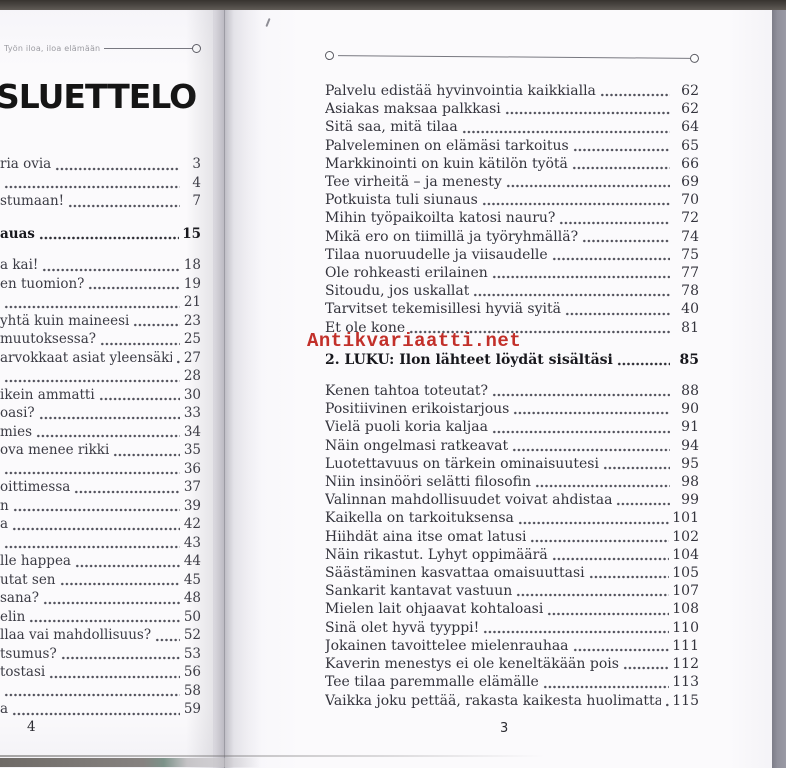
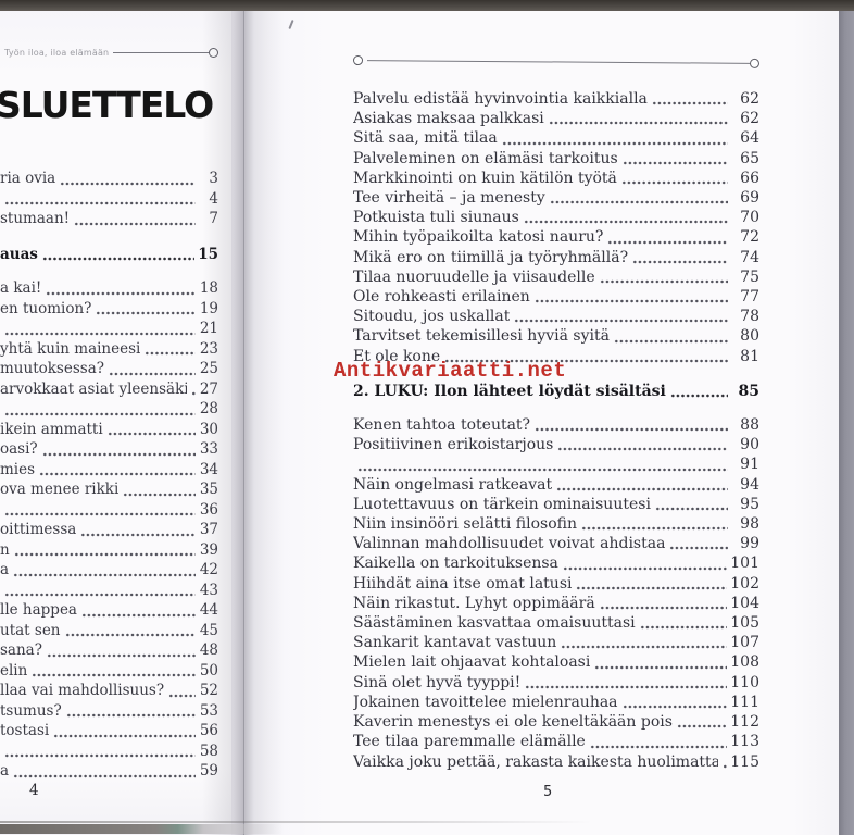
  Työn iloa, iloa elämään
  SLUETTELO
  ria ovia
  stumaan!
  auas
  a kai!
  en tuomion?
  yhtä kuin maineesi
  muutoksessa?
  arvokkaat asiat yleensäki
  ikein ammatti
  oasi?
  mies
  ova menee rikki
  oittimessa
  n
  a
  lle happea
  utat sen
  sana?
  elin
  llaa vai mahdollisuus?
  tsumus?
  tostasi
  a
  Palvelu edistää hyvinvointia kaikkialla
  62
  Asiakas maksaa palkkasi
  62
  Sitä saa, mitä tilaa
  64
  Palveleminen on elämäsi tarkoitus
  65
  Markkinointi on kuin kätilön työtä
  66
  Tee virheitä – ja menesty
  69
  Potkuista tuli siunaus
  70
  Mihin työpaikoilta katosi nauru?
  72
  Mikä ero on tiimillä ja työryhmällä?
  74
  Tilaa nuoruudelle ja viisaudelle
  75
  Ole rohkeasti erilainen
  77
  Sitoudu, jos uskallat
  78
  Tarvitset tekemisillesi hyviä syitä
- 40
+ 80
  Et ole kone
  81
  2. LUKU: Ilon lähteet löydät sisältäsi
  85
  Kenen tahtoa toteutat?
  88
  Positiivinen erikoistarjous
  90
- Vielä puoli koria kaljaa
  91
  Näin ongelmasi ratkeavat
  94
  Luotettavuus on tärkein ominaisuutesi
  95
  Niin insinööri selätti filosofin
  98
  Valinnan mahdollisuudet voivat ahdistaa
  99
  Kaikella on tarkoituksensa
  101
  Hiihdät aina itse omat latusi
  102
  Näin rikastut. Lyhyt oppimäärä
  104
  Säästäminen kasvattaa omaisuuttasi
  105
  Sankarit kantavat vastuun
  107
  Mielen lait ohjaavat kohtaloasi
  108
  Sinä olet hyvä tyyppi!
  110
  Jokainen tavoittelee mielenrauhaa
  111
  Kaverin menestys ei ole keneltäkään pois
  112
  Tee tilaa paremmalle elämälle
  113
  Vaikka joku pettää, rakasta kaikesta huolimatta
  115
  Antikvariaatti.net
  4
- 3
+ 5
